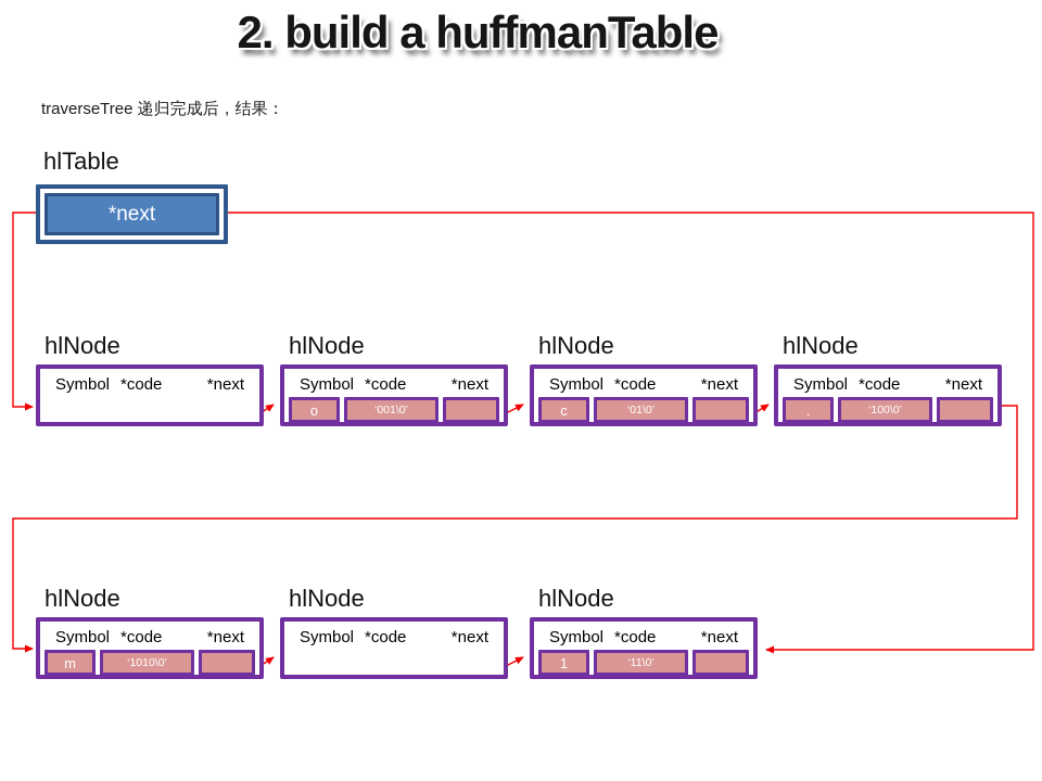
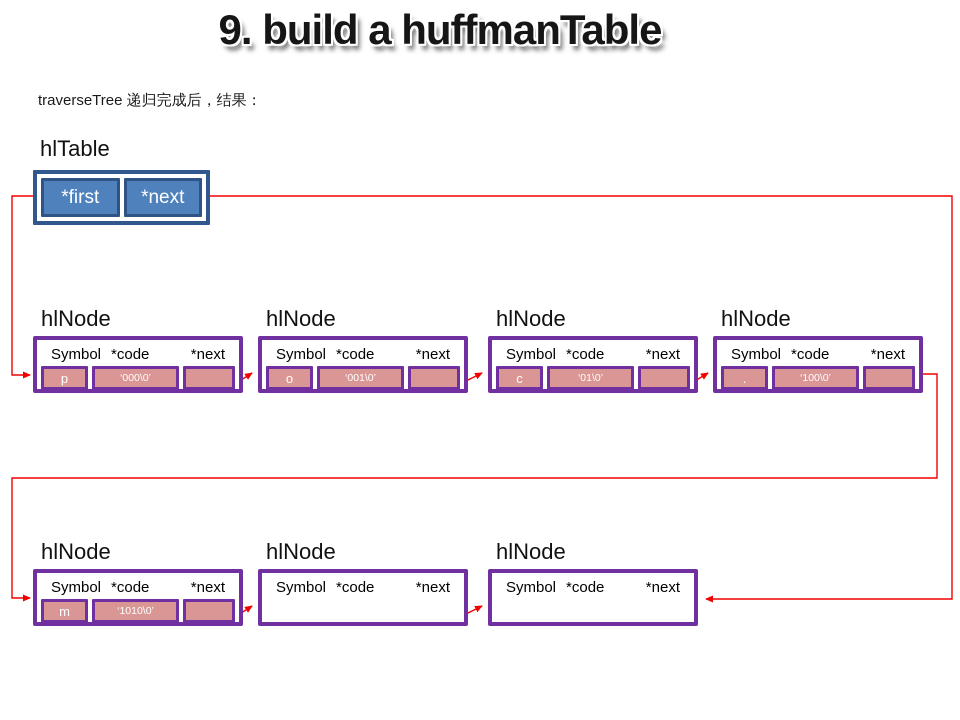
- 2. build a huffmanTable
+ 9. build a huffmanTable
  traverseTree 递归完成后，结果：
  hlTable
+ *first
  *next
  hlNode
  Symbol
  *code
  *next
+ p
+ ‘000\0’
  hlNode
  Symbol
  *code
  *next
  o
  ‘001\0’
  hlNode
  Symbol
  *code
  *next
  c
  ‘01\0’
  hlNode
  Symbol
  *code
  *next
  .
  ‘100\0’
  hlNode
  Symbol
  *code
  *next
  m
  ‘1010\0’
  hlNode
  Symbol
  *code
  *next
  hlNode
  Symbol
  *code
  *next
- 1
- ‘11\0’
